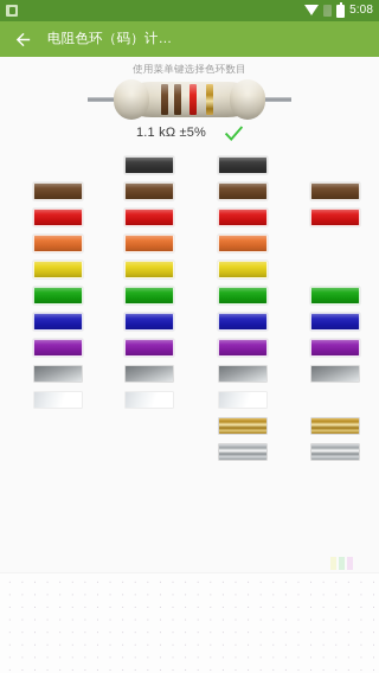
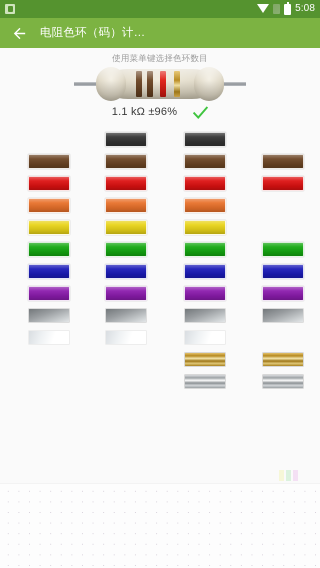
  5:08
  电阻色环（码）计…
  使用菜单键选择色环数目
- 1.1 kΩ ±5%
+ 1.1 kΩ ±96%
